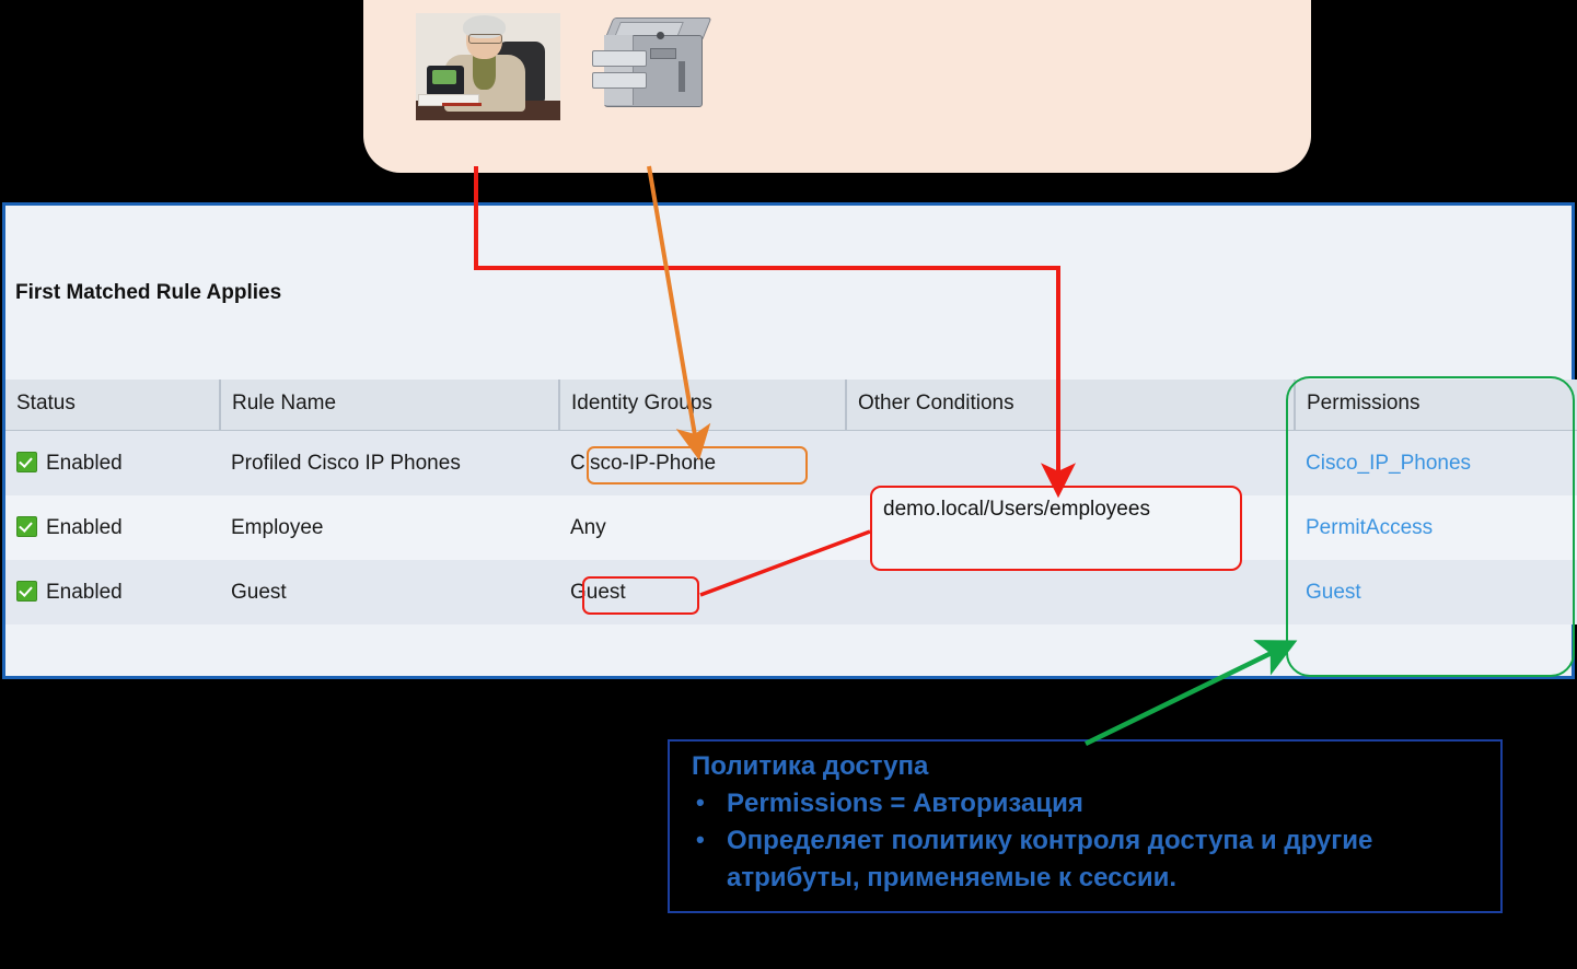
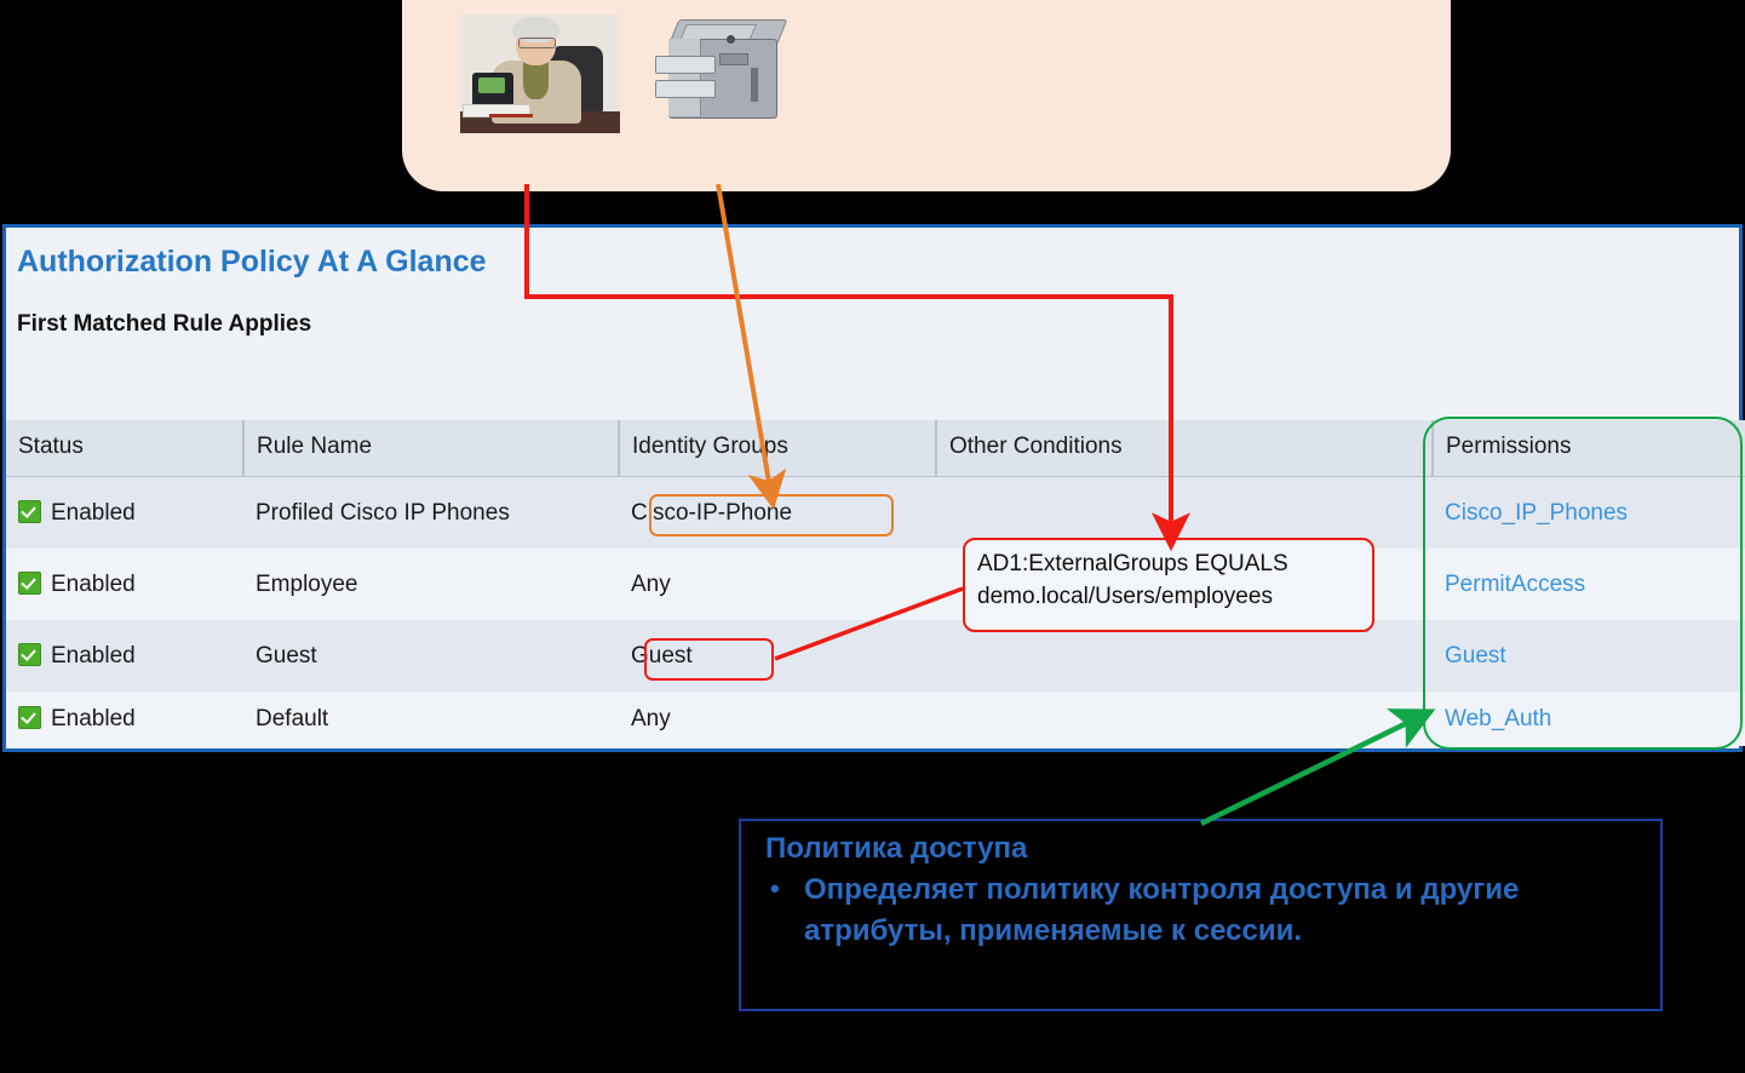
+ Authorization Policy At A Glance
  First Matched Rule Applies
  Status	Rule Name	Identity Groups	Other Conditions	Permissions
  Enabled	Profiled Cisco IP Phones	Cisco-IP-Phone		Cisco_IP_Phones
  Enabled	Employee	Any		PermitAccess
  Enabled	Guest	Guest		Guest
+ Enabled	Default	Any		Web_Auth
+ AD1:ExternalGroups EQUALS
  demo.local/Users/employees
  Политика доступа
- Permissions = Авторизация
  Определяет политику контроля доступа и другие атрибуты, применяемые к сессии.
